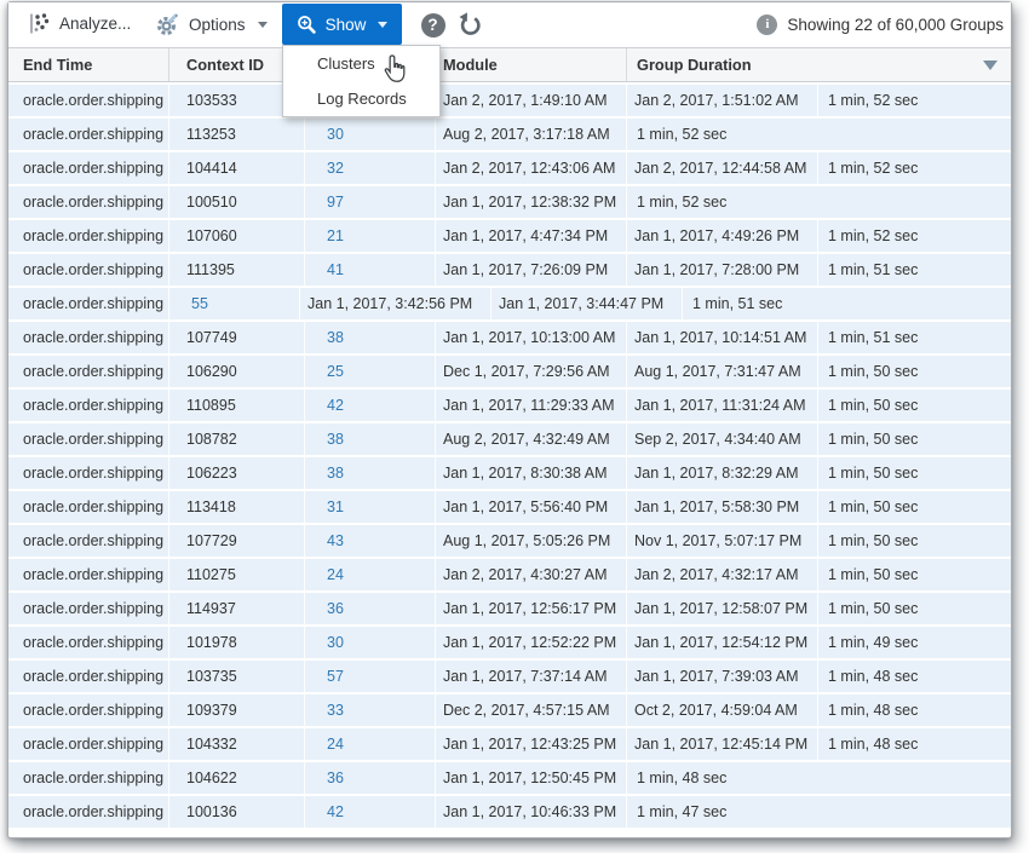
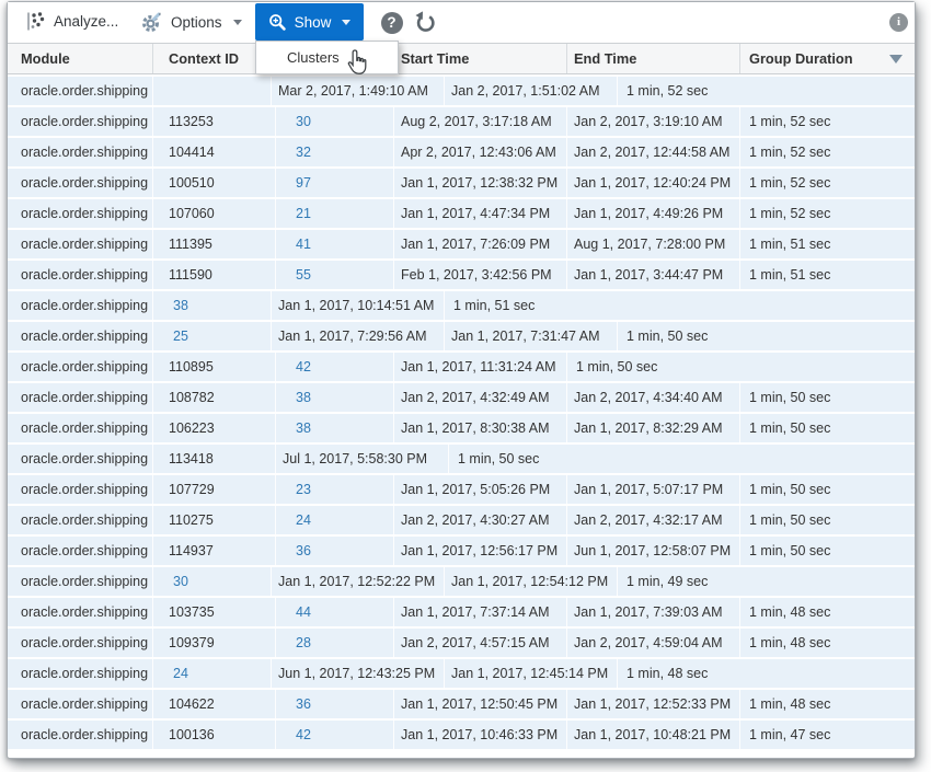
  Analyze...
  Options
  Show
  ?
  i
- Showing 22 of 60,000 Groups
- End Time
+ Module
  Context ID
+ Start Time
- Module
+ End Time
  Group Duration
  oracle.order.shipping
- 103533
- Jan 2, 2017, 1:49:10 AM
+ Mar 2, 2017, 1:49:10 AM
  Jan 2, 2017, 1:51:02 AM
  1 min, 52 sec
  oracle.order.shipping
  113253
  30
  Aug 2, 2017, 3:17:18 AM
+ Jan 2, 2017, 3:19:10 AM
  1 min, 52 sec
  oracle.order.shipping
  104414
  32
- Jan 2, 2017, 12:43:06 AM
+ Apr 2, 2017, 12:43:06 AM
  Jan 2, 2017, 12:44:58 AM
  1 min, 52 sec
  oracle.order.shipping
  100510
  97
  Jan 1, 2017, 12:38:32 PM
+ Jan 1, 2017, 12:40:24 PM
  1 min, 52 sec
  oracle.order.shipping
  107060
  21
  Jan 1, 2017, 4:47:34 PM
  Jan 1, 2017, 4:49:26 PM
  1 min, 52 sec
  oracle.order.shipping
  111395
  41
  Jan 1, 2017, 7:26:09 PM
- Jan 1, 2017, 7:28:00 PM
+ Aug 1, 2017, 7:28:00 PM
  1 min, 51 sec
  oracle.order.shipping
+ 111590
  55
- Jan 1, 2017, 3:42:56 PM
+ Feb 1, 2017, 3:42:56 PM
  Jan 1, 2017, 3:44:47 PM
  1 min, 51 sec
  oracle.order.shipping
- 107749
  38
- Jan 1, 2017, 10:13:00 AM
  Jan 1, 2017, 10:14:51 AM
  1 min, 51 sec
  oracle.order.shipping
- 106290
  25
- Dec 1, 2017, 7:29:56 AM
+ Jan 1, 2017, 7:29:56 AM
- Aug 1, 2017, 7:31:47 AM
+ Jan 1, 2017, 7:31:47 AM
  1 min, 50 sec
  oracle.order.shipping
  110895
  42
- Jan 1, 2017, 11:29:33 AM
  Jan 1, 2017, 11:31:24 AM
  1 min, 50 sec
  oracle.order.shipping
  108782
  38
- Aug 2, 2017, 4:32:49 AM
+ Jan 2, 2017, 4:32:49 AM
- Sep 2, 2017, 4:34:40 AM
+ Jan 2, 2017, 4:34:40 AM
  1 min, 50 sec
  oracle.order.shipping
  106223
  38
  Jan 1, 2017, 8:30:38 AM
  Jan 1, 2017, 8:32:29 AM
  1 min, 50 sec
  oracle.order.shipping
  113418
- 31
- Jan 1, 2017, 5:56:40 PM
- Jan 1, 2017, 5:58:30 PM
+ Jul 1, 2017, 5:58:30 PM
  1 min, 50 sec
  oracle.order.shipping
  107729
- 43
+ 23
- Aug 1, 2017, 5:05:26 PM
+ Jan 1, 2017, 5:05:26 PM
- Nov 1, 2017, 5:07:17 PM
+ Jan 1, 2017, 5:07:17 PM
  1 min, 50 sec
  oracle.order.shipping
  110275
  24
  Jan 2, 2017, 4:30:27 AM
  Jan 2, 2017, 4:32:17 AM
  1 min, 50 sec
  oracle.order.shipping
  114937
  36
  Jan 1, 2017, 12:56:17 PM
- Jan 1, 2017, 12:58:07 PM
+ Jun 1, 2017, 12:58:07 PM
  1 min, 50 sec
  oracle.order.shipping
- 101978
  30
  Jan 1, 2017, 12:52:22 PM
  Jan 1, 2017, 12:54:12 PM
  1 min, 49 sec
  oracle.order.shipping
  103735
- 57
+ 44
  Jan 1, 2017, 7:37:14 AM
  Jan 1, 2017, 7:39:03 AM
  1 min, 48 sec
  oracle.order.shipping
  109379
- 33
+ 28
- Dec 2, 2017, 4:57:15 AM
+ Jan 2, 2017, 4:57:15 AM
- Oct 2, 2017, 4:59:04 AM
+ Jan 2, 2017, 4:59:04 AM
  1 min, 48 sec
  oracle.order.shipping
- 104332
  24
- Jan 1, 2017, 12:43:25 PM
+ Jun 1, 2017, 12:43:25 PM
  Jan 1, 2017, 12:45:14 PM
  1 min, 48 sec
  oracle.order.shipping
  104622
  36
  Jan 1, 2017, 12:50:45 PM
+ Jan 1, 2017, 12:52:33 PM
  1 min, 48 sec
  oracle.order.shipping
  100136
  42
  Jan 1, 2017, 10:46:33 PM
+ Jan 1, 2017, 10:48:21 PM
  1 min, 47 sec
  Clusters
- Log Records
